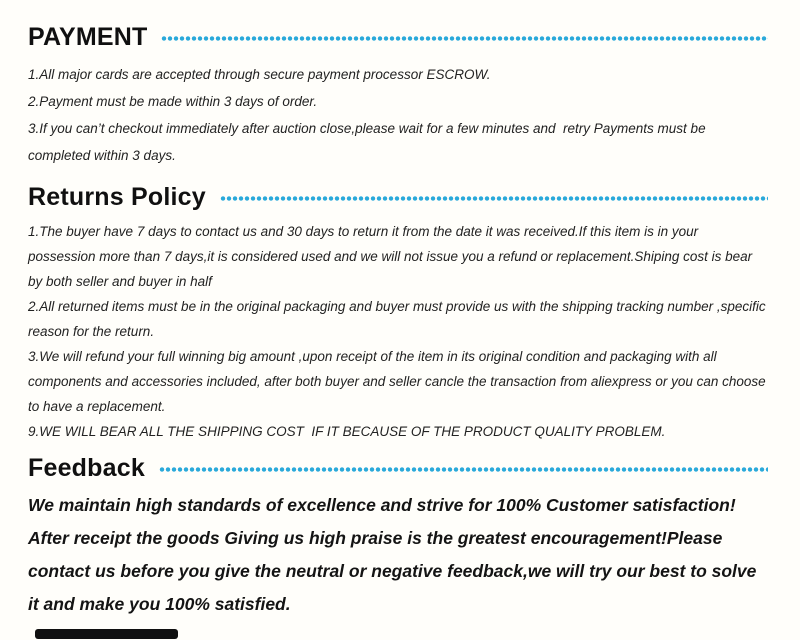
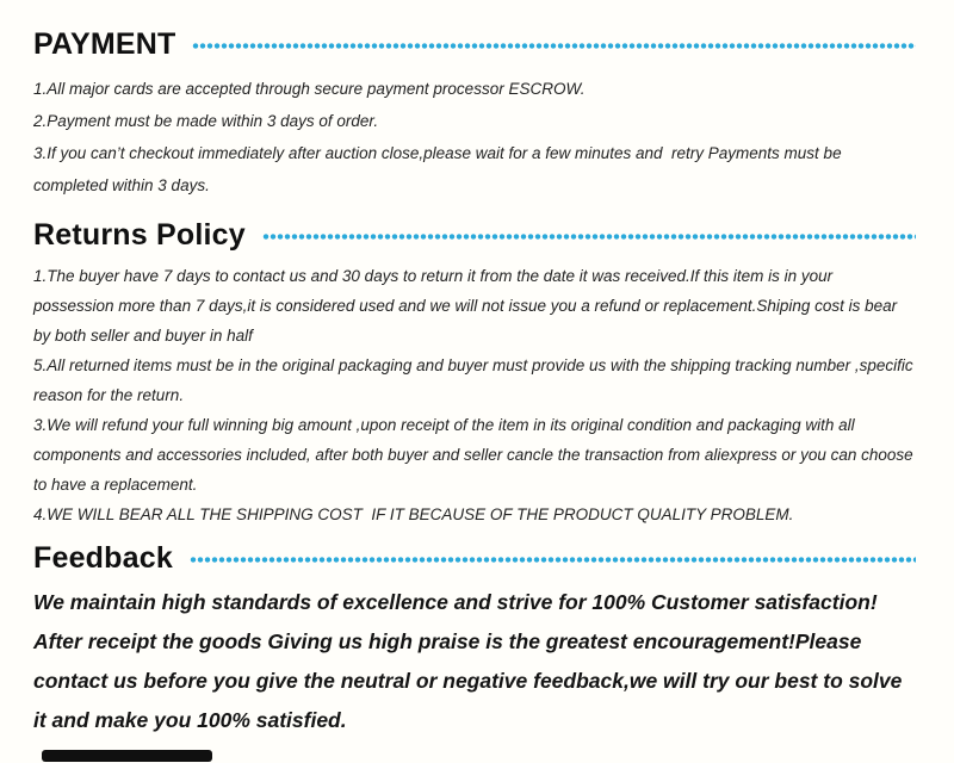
  PAYMENT
  1.All major cards are accepted through secure payment processor ESCROW.
  2.Payment must be made within 3 days of order.
  3.If you can’t checkout immediately after auction close,please wait for a few minutes and retry Payments must be completed within 3 days.
  Returns Policy
  1.The buyer have 7 days to contact us and 30 days to return it from the date it was received.If this item is in your possession more than 7 days,it is considered used and we will not issue you a refund or replacement.Shiping cost is bear by both seller and buyer in half
- 2.All returned items must be in the original packaging and buyer must provide us with the shipping tracking number ,specific reason for the return.
+ 5.All returned items must be in the original packaging and buyer must provide us with the shipping tracking number ,specific reason for the return.
  3.We will refund your full winning big amount ,upon receipt of the item in its original condition and packaging with all components and accessories included, after both buyer and seller cancle the transaction from aliexpress or you can choose to have a replacement.
- 9.WE WILL BEAR ALL THE SHIPPING COST IF IT BECAUSE OF THE PRODUCT QUALITY PROBLEM.
+ 4.WE WILL BEAR ALL THE SHIPPING COST IF IT BECAUSE OF THE PRODUCT QUALITY PROBLEM.
  Feedback
  We maintain high standards of excellence and strive for 100% Customer satisfaction! After receipt the goods Giving us high praise is the greatest encouragement!Please contact us before you give the neutral or negative feedback,we will try our best to solve it and make you 100% satisfied.
